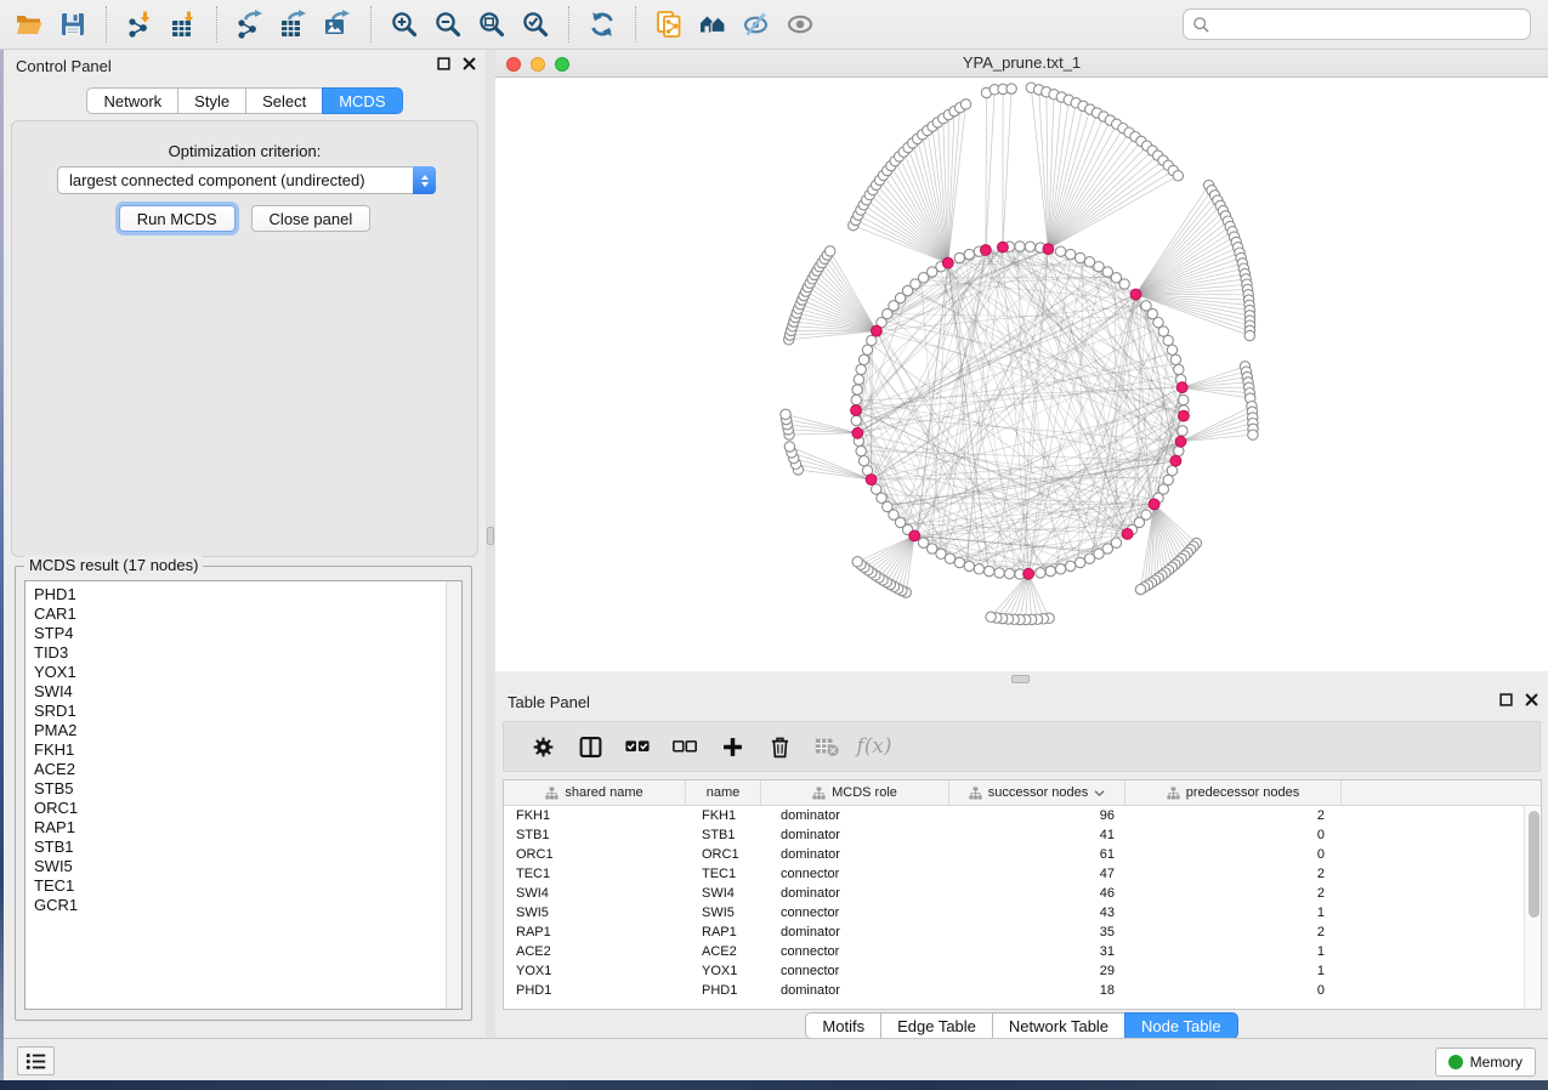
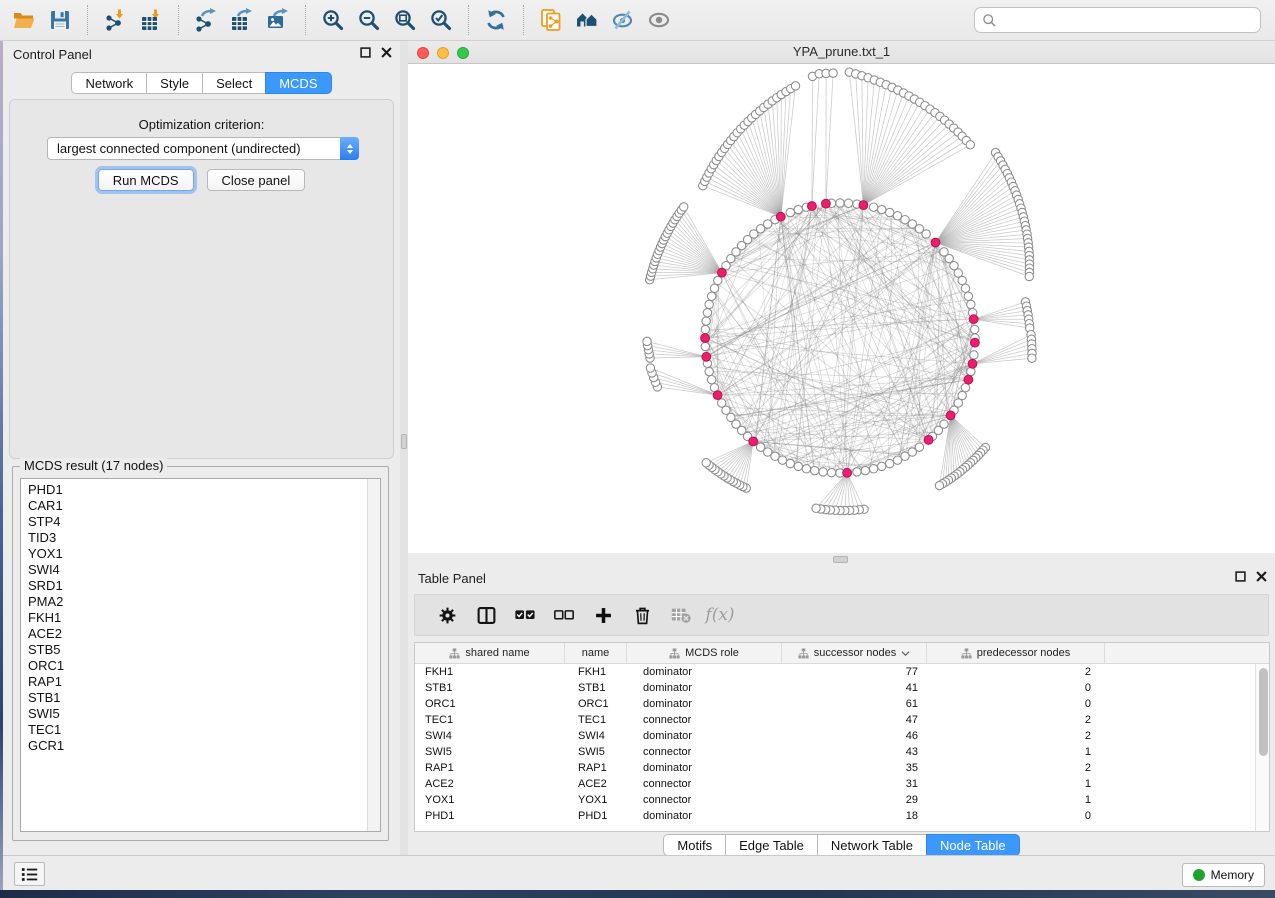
  Control Panel
  Network
  Style
  Select
  MCDS
  Optimization criterion:
  largest connected component (undirected)
  Run MCDS
  Close panel
  MCDS result (17 nodes)
  PHD1
  CAR1
  STP4
  TID3
  YOX1
  SWI4
  SRD1
  PMA2
  FKH1
  ACE2
  STB5
  ORC1
  RAP1
  STB1
  SWI5
  TEC1
  GCR1
  YPA_prune.txt_1
  Table Panel
  f(x)
  shared name
  name
  MCDS role
  successor nodes
  predecessor nodes
  FKH1
  FKH1
  dominator
- 96
+ 77
  2
  STB1
  STB1
  dominator
  41
  0
  ORC1
  ORC1
  dominator
  61
  0
  TEC1
  TEC1
  connector
  47
  2
  SWI4
  SWI4
  dominator
  46
  2
  SWI5
  SWI5
  connector
  43
  1
  RAP1
  RAP1
  dominator
  35
  2
  ACE2
  ACE2
  connector
  31
  1
  YOX1
  YOX1
  connector
  29
  1
  PHD1
  PHD1
  dominator
  18
  0
  Motifs
  Edge Table
  Network Table
  Node Table
  Memory
